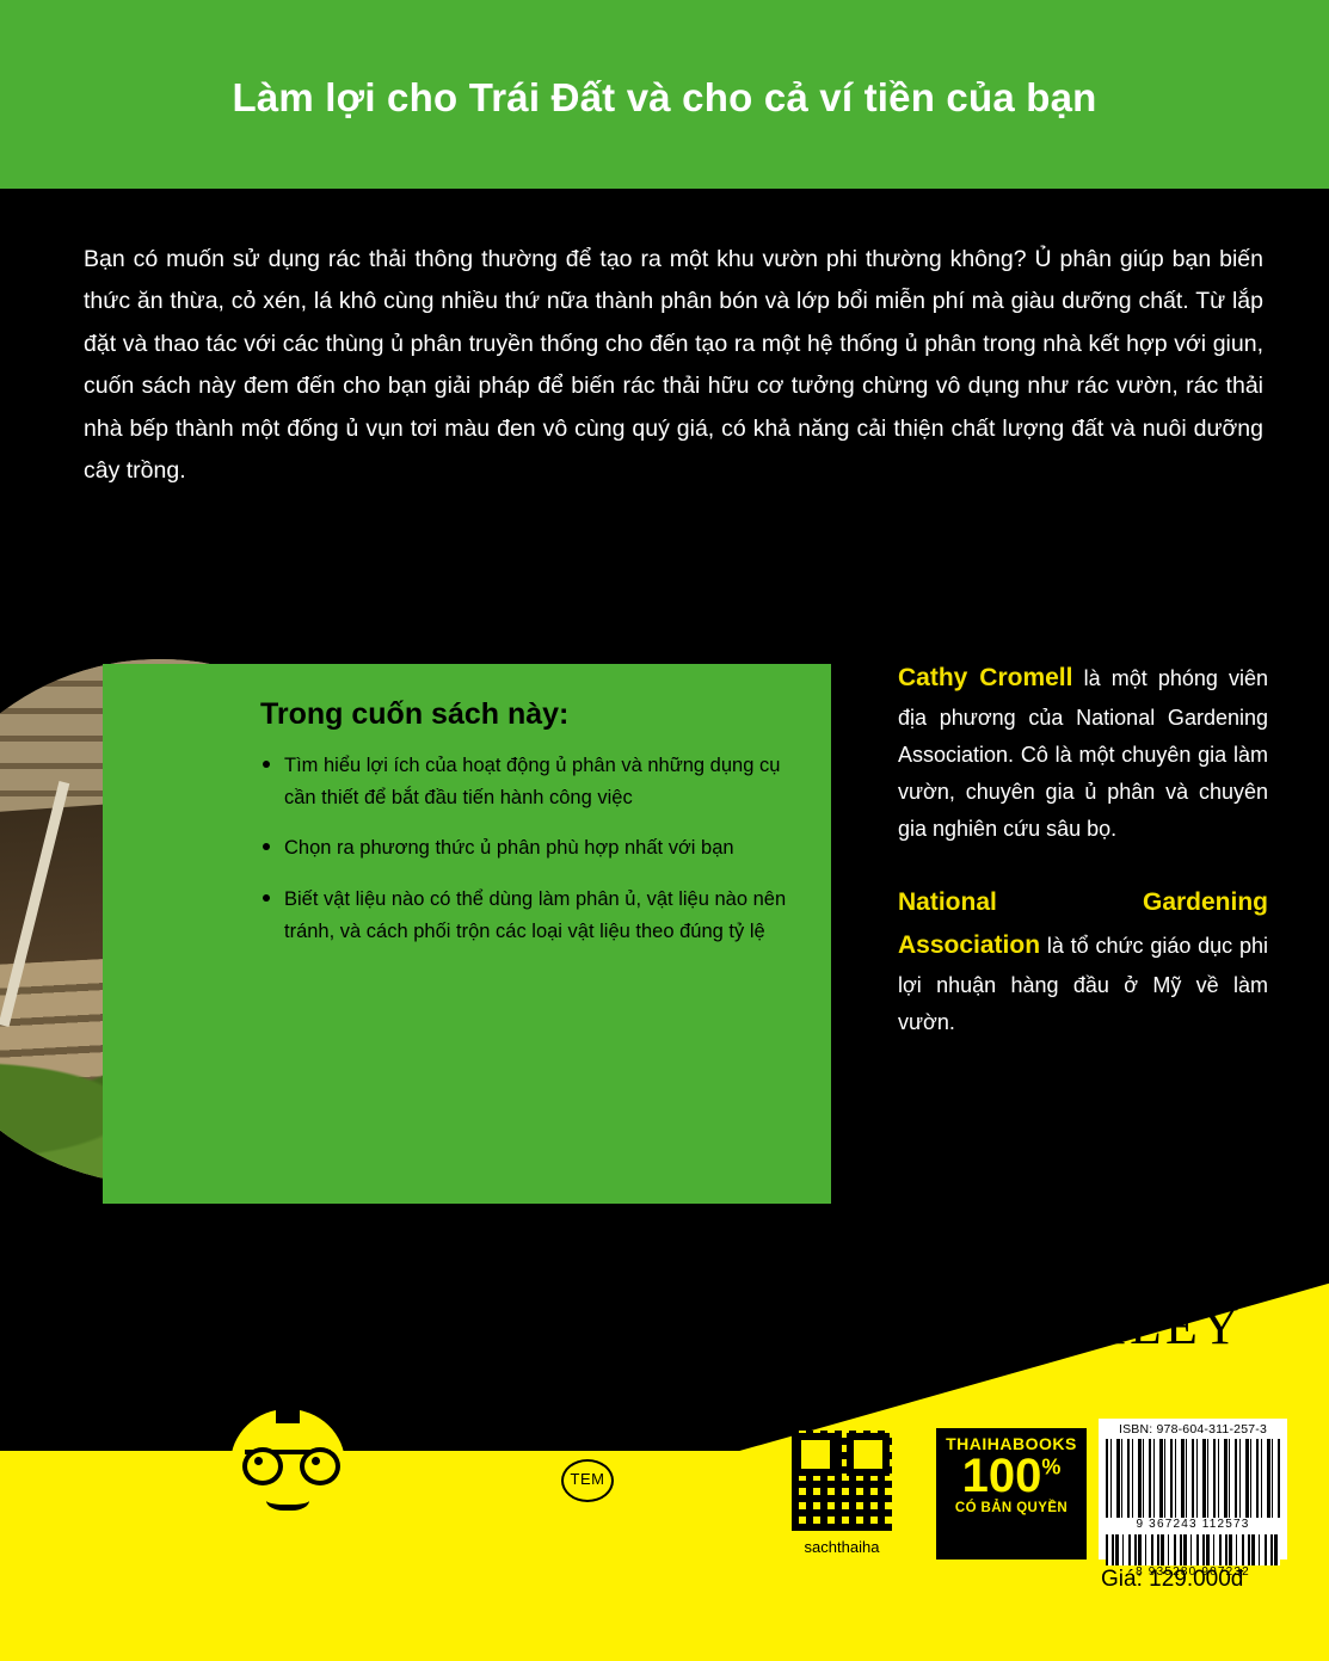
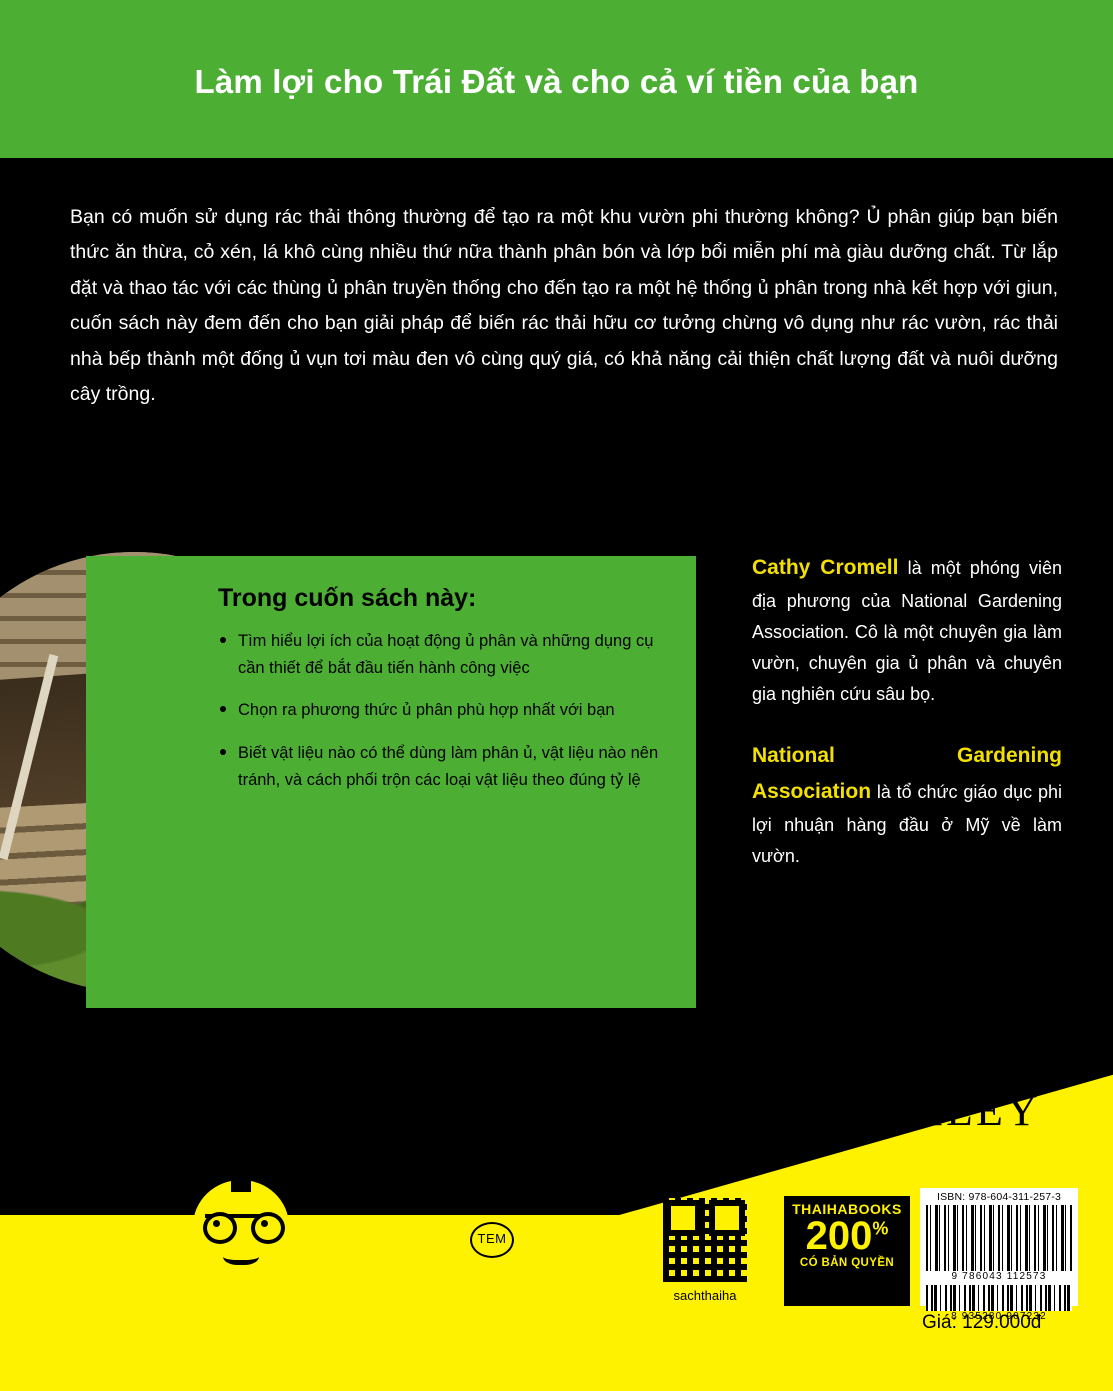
  Làm lợi cho Trái Đất và cho cả ví tiền của bạn
  Bạn có muốn sử dụng rác thải thông thường để tạo ra một khu vườn phi thường không? Ủ phân giúp bạn biến thức ăn thừa, cỏ xén, lá khô cùng nhiều thứ nữa thành phân bón và lớp bổi miễn phí mà giàu dưỡng chất. Từ lắp đặt và thao tác với các thùng ủ phân truyền thống cho đến tạo ra một hệ thống ủ phân trong nhà kết hợp với giun, cuốn sách này đem đến cho bạn giải pháp để biến rác thải hữu cơ tưởng chừng vô dụng như rác vườn, rác thải nhà bếp thành một đống ủ vụn tơi màu đen vô cùng quý giá, có khả năng cải thiện chất lượng đất và nuôi dưỡng cây trồng.
  Trong cuốn sách này:
  Tìm hiểu lợi ích của hoạt động ủ phân và những dụng cụ cần thiết để bắt đầu tiến hành công việc
  Chọn ra phương thức ủ phân phù hợp nhất với bạn
  Biết vật liệu nào có thể dùng làm phân ủ, vật liệu nào nên tránh, và cách phối trộn các loại vật liệu theo đúng tỷ lệ
  Cathy Cromell là một phóng viên địa phương của National Gardening Association. Cô là một chuyên gia làm vườn, chuyên gia ủ phân và chuyên gia nghiên cứu sâu bọ.
  National Gardening Association là tổ chức giáo dục phi lợi nhuận hàng đầu ở Mỹ về làm vườn.
  WILEY
  TEM
  sachthaiha
  THAIHABOOKS
- 100%
+ 200%
  CÓ BẢN QUYỀN
  ISBN: 978-604-311-257-3
- 9 367243 112573
+ 9 786043 112573
  8 935280 907232
  Giá: 129.000đ
